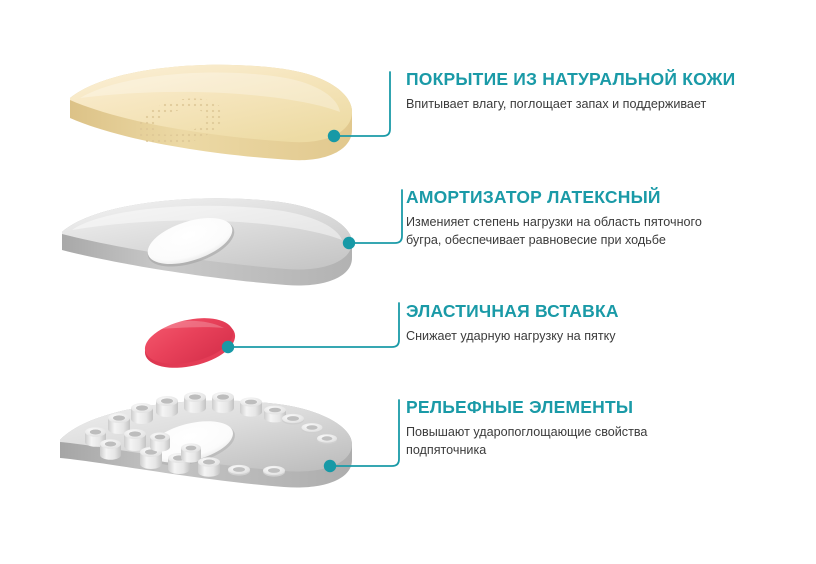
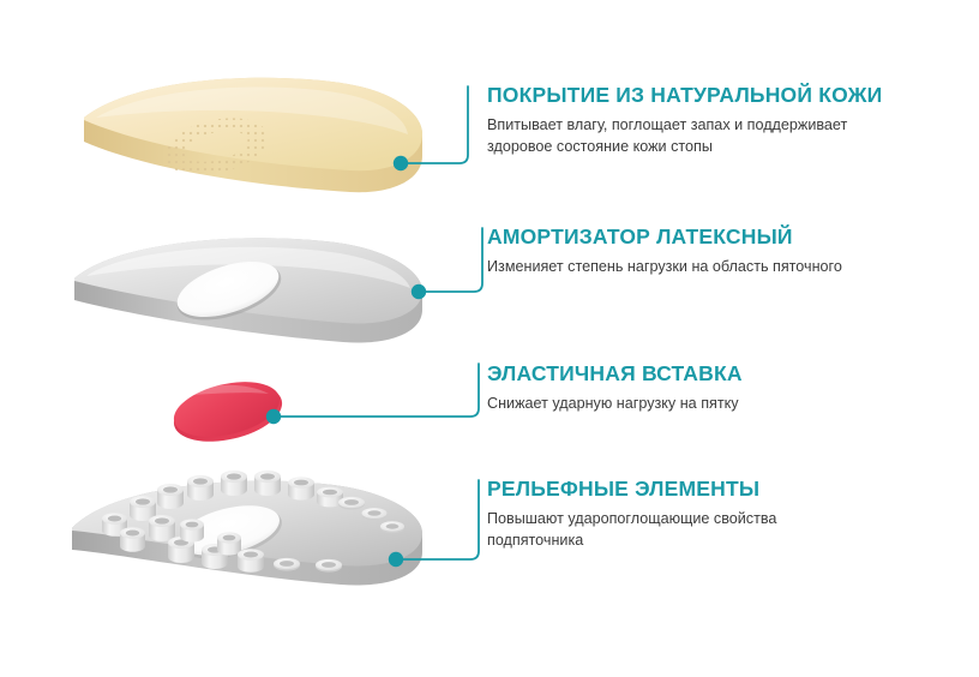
  ПОКРЫТИЕ ИЗ НАТУРАЛЬНОЙ КОЖИ
  Впитывает влагу, поглощает запах и поддерживает
+ здоровое состояние кожи стопы
  АМОРТИЗАТОР ЛАТЕКСНЫЙ
  Изменияет степень нагрузки на область пяточного
- бугра, обеспечивает равновесие при ходьбе
  ЭЛАСТИЧНАЯ ВСТАВКА
  Снижает ударную нагрузку на пятку
  РЕЛЬЕФНЫЕ ЭЛЕМЕНТЫ
  Повышают ударопоглощающие свойства
  подпяточника
